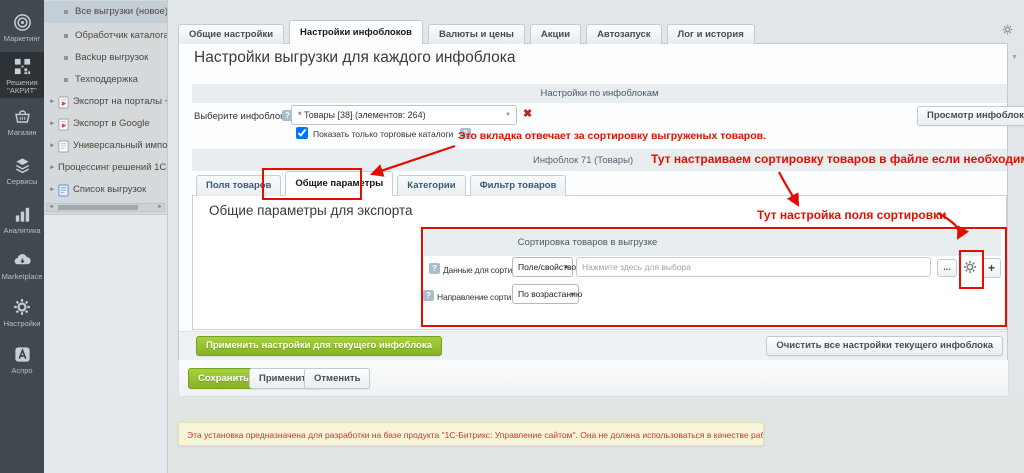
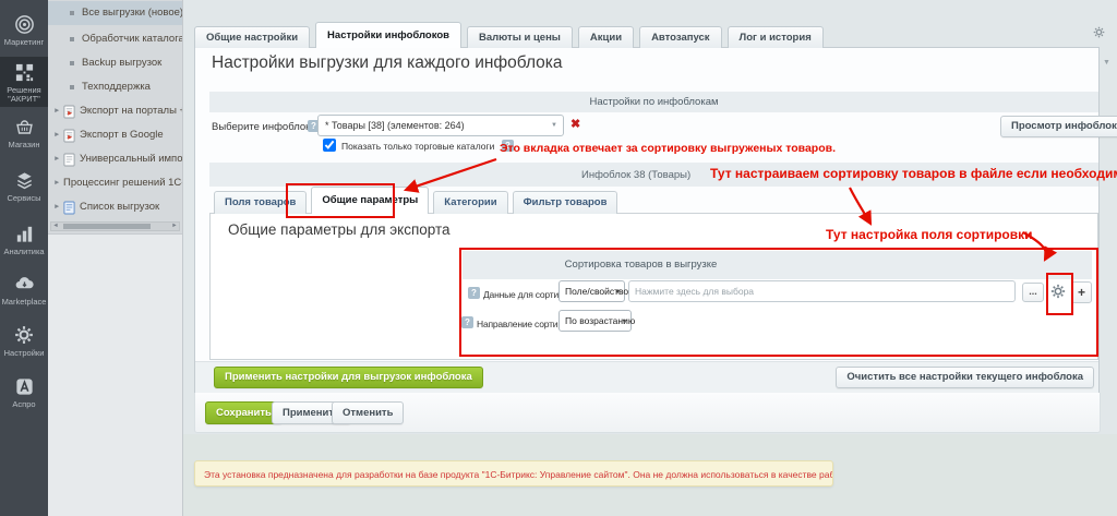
  Маркетинг
  Решения "АКРИТ"
  Магазин
  Сервисы
  Аналитика
  Marketplace
  Настройки
  Аспро
  Все выгрузки (новое)
  Обработчик каталога
  Backup выгрузок
  Техподдержка
  Экспорт на порталы
  Экспорт в Google
  Универсальный импо
  Процессинг решений 1С
  Список выгрузок
  Общие настройки
  Настройки инфоблоков
  Валюты и цены
  Акции
  Автозапуск
  Лог и история
  Настройки выгрузки для каждого инфоблока
  Настройки по инфоблокам
  Выберите инфобло
  ?
  * Товары [38] (элементов: 264)
  ✖
  Просмотр инфоблок
  Показать только торговые каталоги
  ?
- Инфоблок 71 (Товары)
+ Инфоблок 38 (Товары)
  Поля товаров
  Общие параметры
  Категории
  Фильтр товаров
  Общие параметры для экспорта
  Сортировка товаров в выгрузке
  ?
  Данные для сорти
  Поле/свойство
  Нажмите здесь для выбора
  ...
  +
  ?
  Направление сорти
  По возрастанию
- Применить настройки для текущего инфоблока
+ Применить настройки для выгрузок инфоблока
  Очистить все настройки текущего инфоблока
  Сохранить
  Примени
  Отменить
  Эта установка предназначена для разработки на базе продукта "1С-Битрикс: Управление сайтом". Она не должна использоваться в качестве раб
  Это вкладка отвечает за сортировку выгруженых товаров.
  Тут настраиваем сортировку товаров в файле если необходи
  Тут настройка поля сортировк
